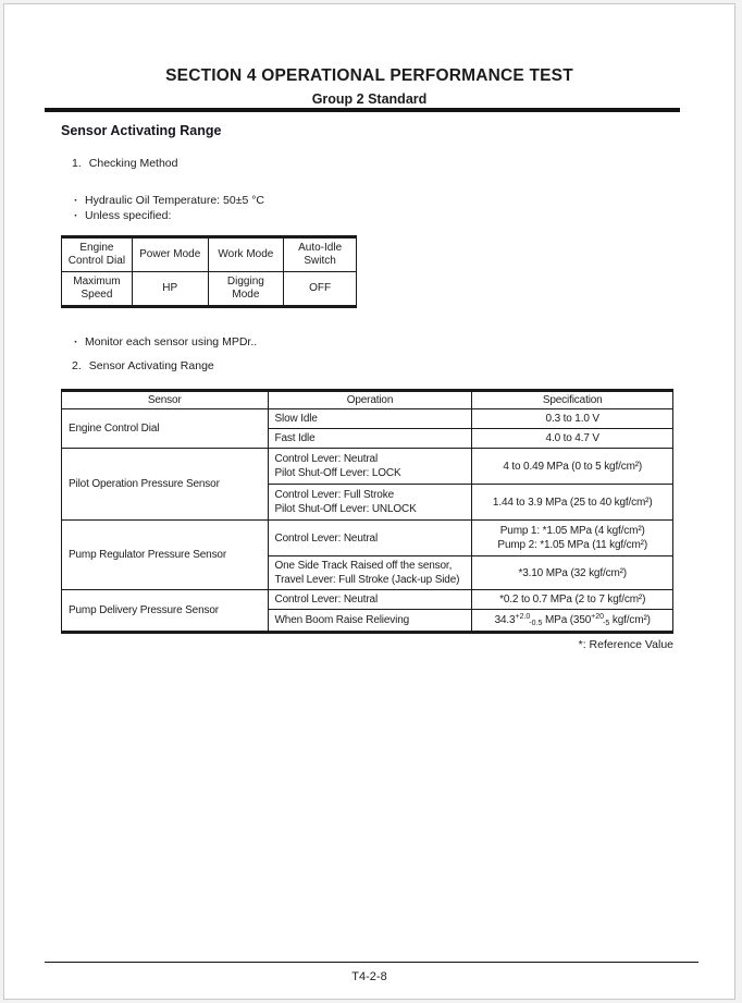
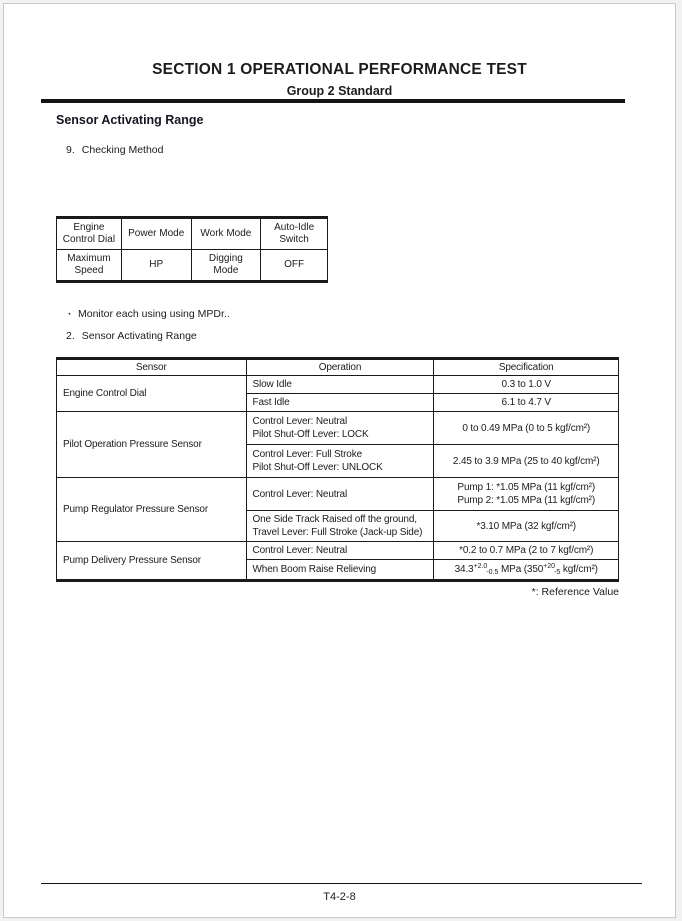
- SECTION 4 OPERATIONAL PERFORMANCE TEST
+ SECTION 1 OPERATIONAL PERFORMANCE TEST
  Group 2 Standard
  Sensor Activating Range
- 1. Checking Method
+ 9. Checking Method
- · Hydraulic Oil Temperature: 50±5 °C
- · Unless specified:
  Engine Control Dial	Power Mode	Work Mode	Auto-Idle Switch
  Maximum Speed	HP	Digging Mode	OFF
- · Monitor each sensor using MPDr..
+ · Monitor each using using MPDr..
  2. Sensor Activating Range
  Sensor	Operation	Specification
  Engine Control Dial	Slow Idle	0.3 to 1.0 V
- Fast Idle	4.0 to 4.7 V
+ Fast Idle	6.1 to 4.7 V
- Pilot Operation Pressure Sensor	Control Lever: Neutral Pilot Shut-Off Lever: LOCK	4 to 0.49 MPa (0 to 5 kgf/cm²)
+ Pilot Operation Pressure Sensor	Control Lever: Neutral Pilot Shut-Off Lever: LOCK	0 to 0.49 MPa (0 to 5 kgf/cm²)
- Control Lever: Full Stroke Pilot Shut-Off Lever: UNLOCK	1.44 to 3.9 MPa (25 to 40 kgf/cm²)
+ Control Lever: Full Stroke Pilot Shut-Off Lever: UNLOCK	2.45 to 3.9 MPa (25 to 40 kgf/cm²)
- Pump Regulator Pressure Sensor	Control Lever: Neutral	Pump 1: *1.05 MPa (4 kgf/cm²) Pump 2: *1.05 MPa (11 kgf/cm²)
+ Pump Regulator Pressure Sensor	Control Lever: Neutral	Pump 1: *1.05 MPa (11 kgf/cm²) Pump 2: *1.05 MPa (11 kgf/cm²)
- One Side Track Raised off the sensor, Travel Lever: Full Stroke (Jack-up Side)	*3.10 MPa (32 kgf/cm²)
+ One Side Track Raised off the ground, Travel Lever: Full Stroke (Jack-up Side)	*3.10 MPa (32 kgf/cm²)
  Pump Delivery Pressure Sensor	Control Lever: Neutral	*0.2 to 0.7 MPa (2 to 7 kgf/cm²)
  When Boom Raise Relieving	34.3 MPa (350 kgf/cm²)
  *: Reference Value
  T4-2-8
